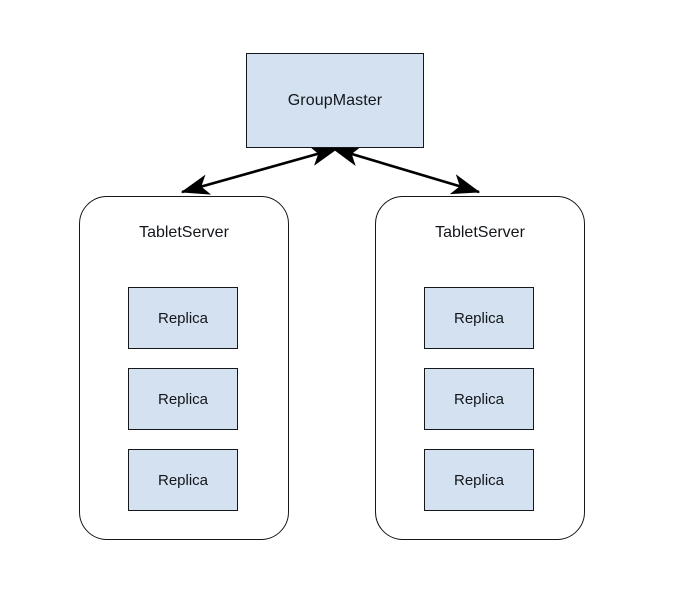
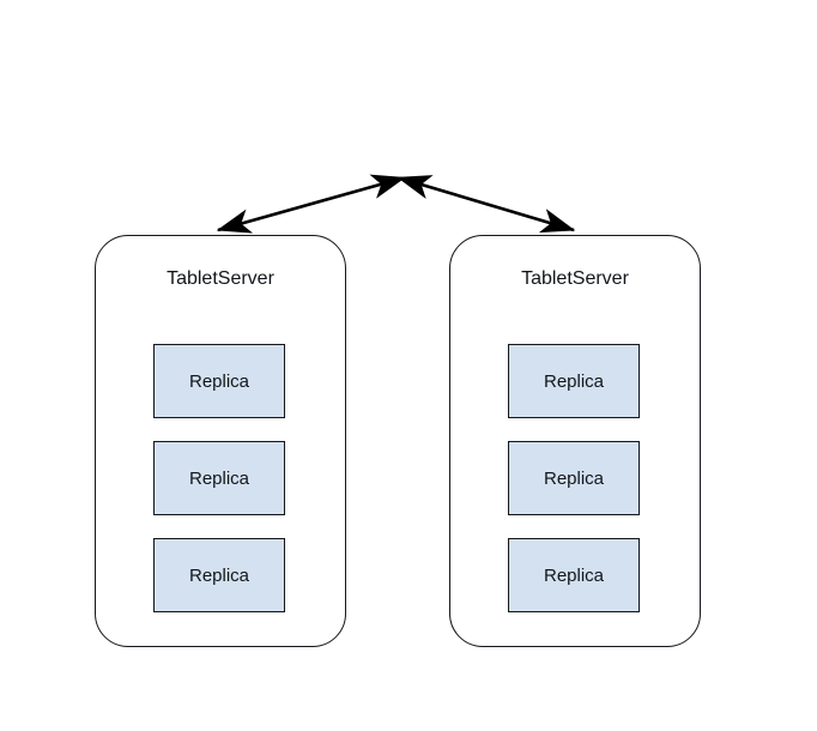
- GroupMaster
  TabletServer
  Replica
  Replica
  Replica
  TabletServer
  Replica
  Replica
  Replica
